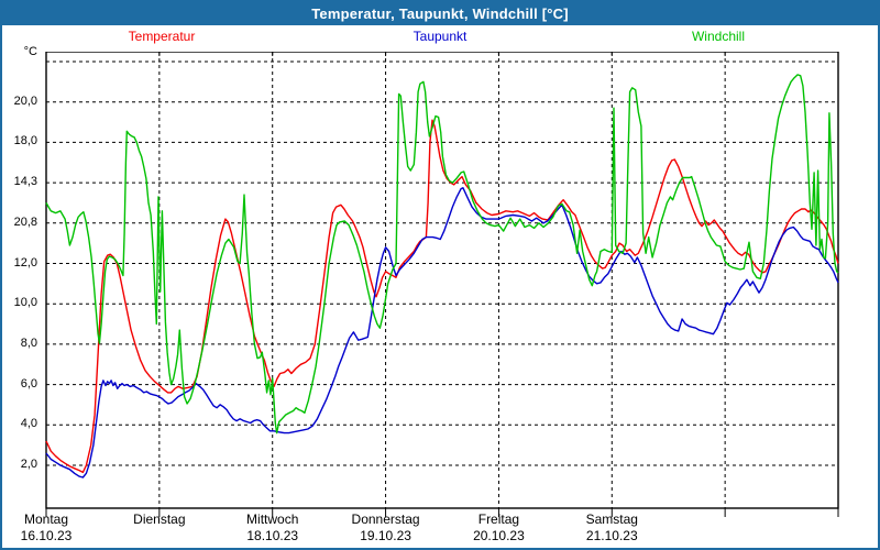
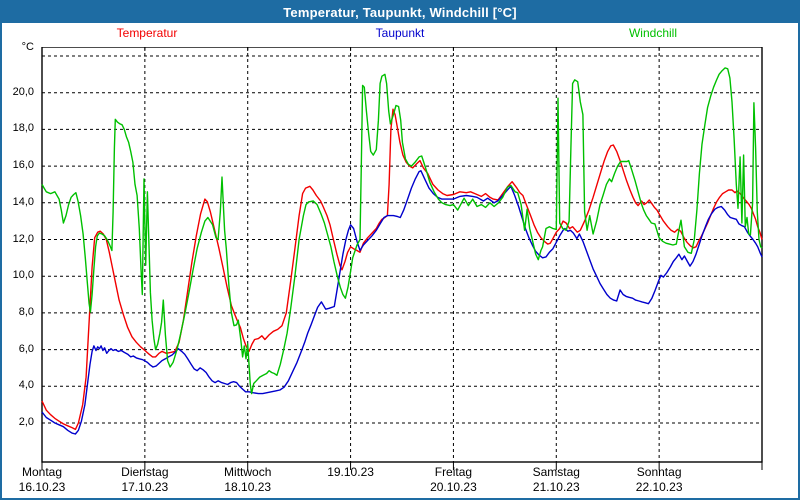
  Temperatur, Taupunkt, Windchill [°C]
  Temperatur
  Taupunkt
  Windchill
  °C
  20,0
  18,0
- 14,3
+ 16,0
- 20,8
+ 14,0
  12,0
  10,0
  8,0
  6,0
  4,0
  2,0
  Montag
  16.10.23
  Dienstag
+ 17.10.23
  Mittwoch
  18.10.23
- Donnerstag
  19.10.23
  Freitag
  20.10.23
  Samstag
  21.10.23
+ Sonntag
+ 22.10.23
